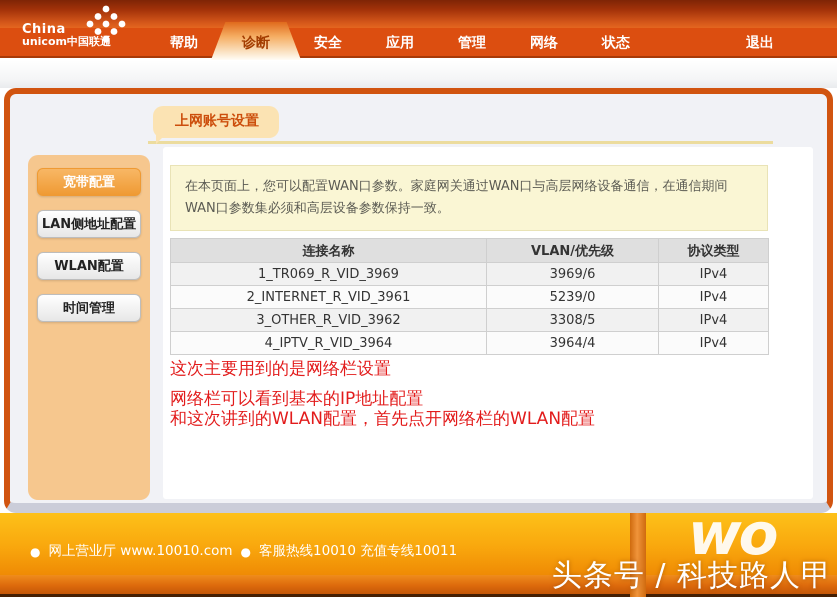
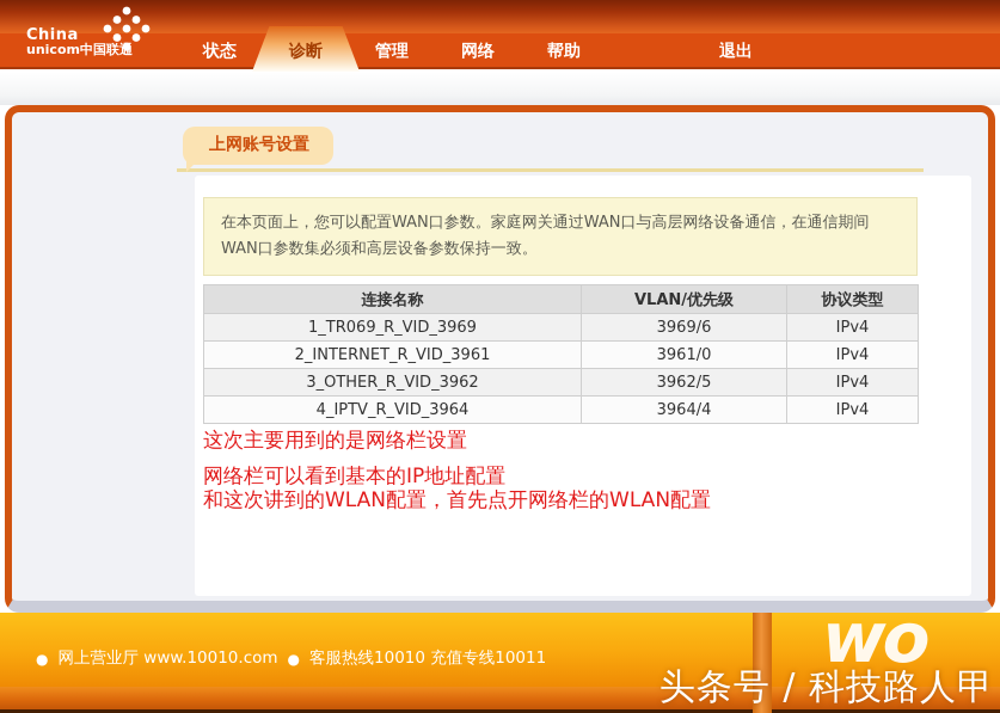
  China
  unicom中国联通
- 帮助
+ 状态
  诊断
- 安全
- 应用
  管理
  网络
- 状态
+ 帮助
  退出
  上网账号设置
- 宽带配置
- LAN侧地址配置
- WLAN配置
- 时间管理
  在本页面上，您可以配置WAN口参数。家庭网关通过WAN口与高层网络设备通信，在通信期间WAN口参数集必须和高层设备参数保持一致。
  连接名称	VLAN/优先级	协议类型
  1_TR069_R_VID_3969	3969/6	IPv4
- 2_INTERNET_R_VID_3961	5239/0	IPv4
+ 2_INTERNET_R_VID_3961	3961/0	IPv4
- 3_OTHER_R_VID_3962	3308/5	IPv4
+ 3_OTHER_R_VID_3962	3962/5	IPv4
  4_IPTV_R_VID_3964	3964/4	IPv4
  这次主要用到的是网络栏设置
  网络栏可以看到基本的IP地址配置
  和这次讲到的WLAN配置，首先点开网络栏的WLAN配置
  ●
  网上营业厅 www.10010.com
  ●
  客服热线10010 充值专线10011
  wo
  头条号 / 科技路人甲
